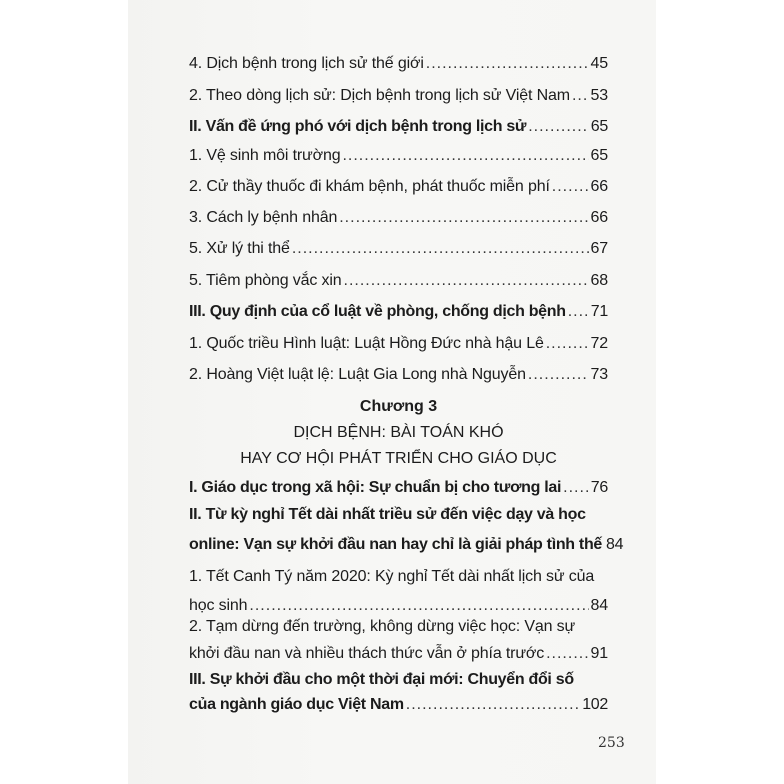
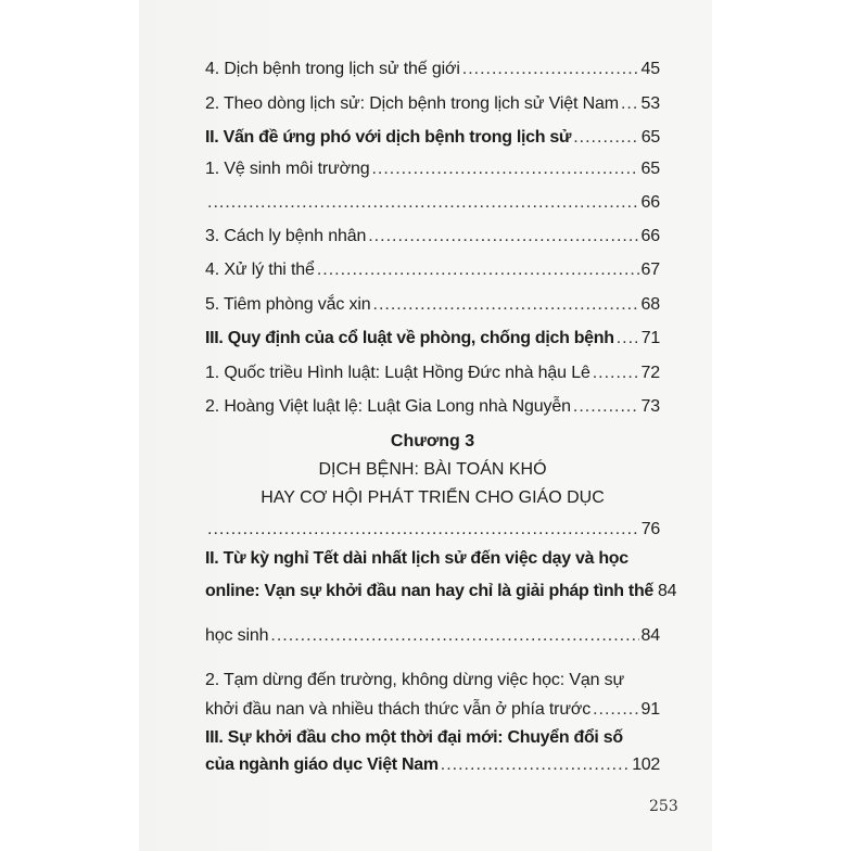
  4. Dịch bệnh trong lịch sử thế giới
  45
  2. Theo dòng lịch sử: Dịch bệnh trong lịch sử Việt Nam
  53
  II. Vấn đề ứng phó với dịch bệnh trong lịch sử
  65
  1. Vệ sinh môi trường
  65
- 2. Cử thầy thuốc đi khám bệnh, phát thuốc miễn phí
  66
  3. Cách ly bệnh nhân
  66
- 5. Xử lý thi thể
+ 4. Xử lý thi thể
  67
  5. Tiêm phòng vắc xin
  68
  III. Quy định của cổ luật về phòng, chống dịch bệnh
  71
  1. Quốc triều Hình luật: Luật Hồng Đức nhà hậu Lê
  72
  2. Hoàng Việt luật lệ: Luật Gia Long nhà Nguyễn
  73
  Chương 3
  DỊCH BỆNH: BÀI TOÁN KHÓ
  HAY CƠ HỘI PHÁT TRIỂN CHO GIÁO DỤC
- I. Giáo dục trong xã hội: Sự chuẩn bị cho tương lai
  76
- II. Từ kỳ nghỉ Tết dài nhất triều sử đến việc dạy và học
+ II. Từ kỳ nghỉ Tết dài nhất lịch sử đến việc dạy và học
  online: Vạn sự khởi đầu nan hay chỉ là giải pháp tình thế
  84
- 1. Tết Canh Tý năm 2020: Kỳ nghỉ Tết dài nhất lịch sử của
  học sinh
  84
  2. Tạm dừng đến trường, không dừng việc học: Vạn sự
  khởi đầu nan và nhiều thách thức vẫn ở phía trước
  91
  III. Sự khởi đầu cho một thời đại mới: Chuyển đổi số
  của ngành giáo dục Việt Nam
  102
  253
